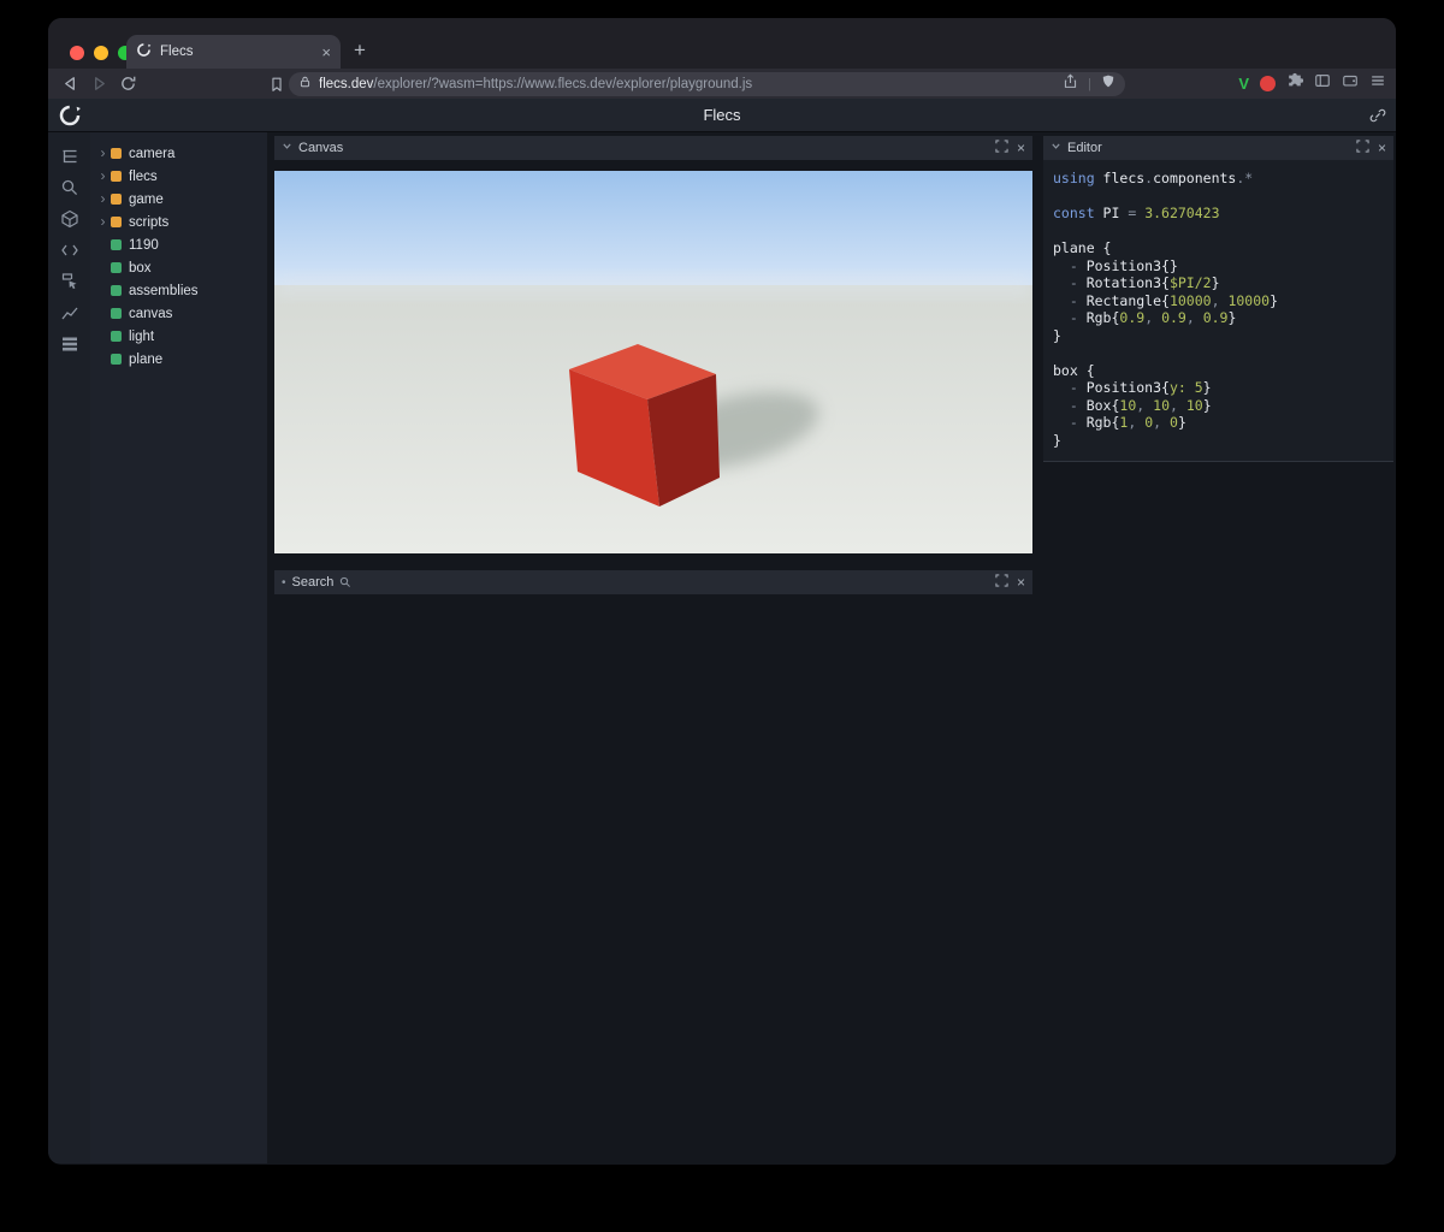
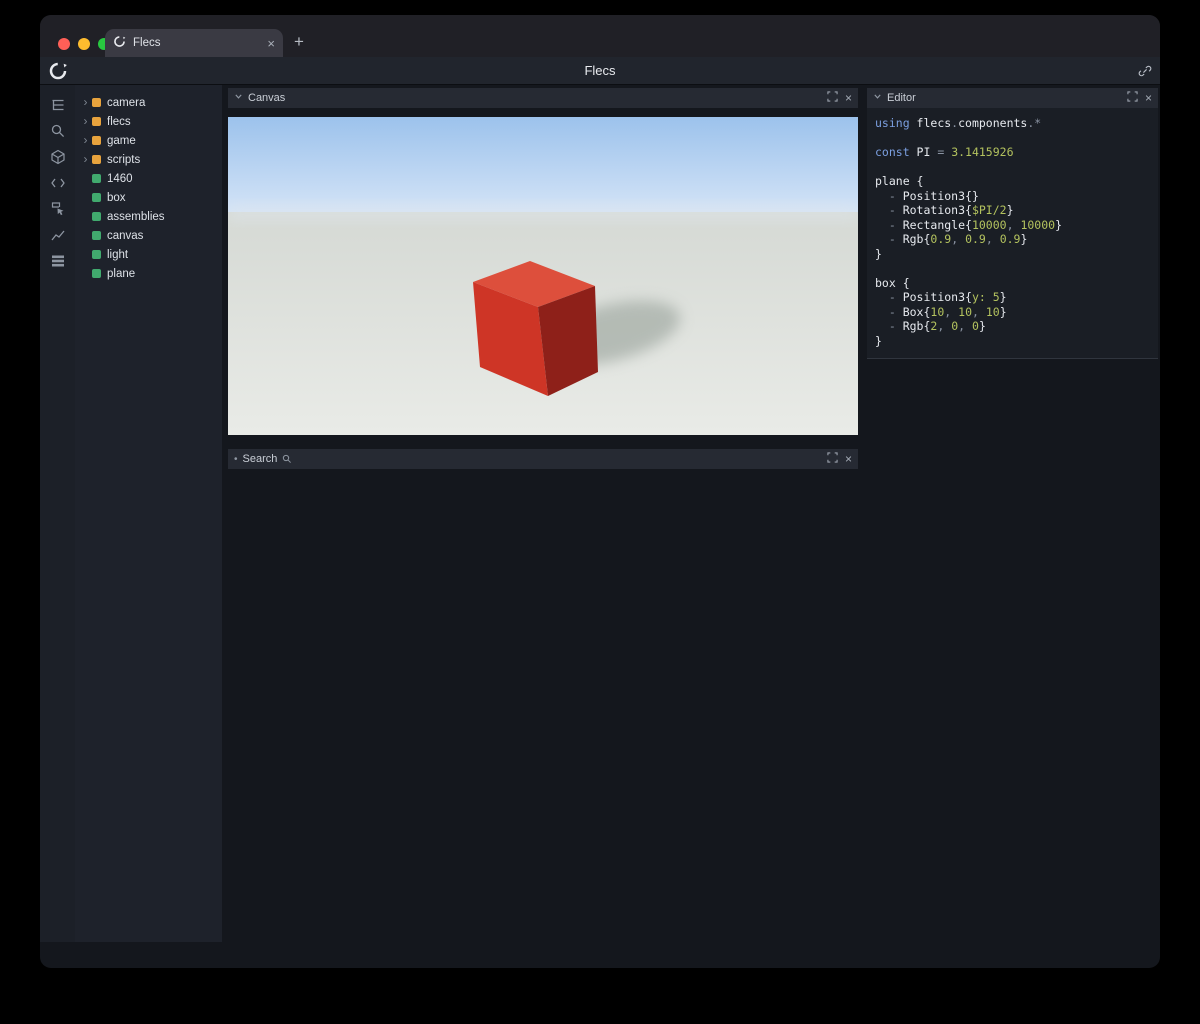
  Flecs
  ×
  +
- flecs.dev/explorer/?wasm=https://www.flecs.dev/explorer/playground.js
- |
- V
  Flecs
  ›
  camera
  ›
  flecs
  ›
  game
  ›
  scripts
- 1190
+ 1460
  box
  assemblies
  canvas
  light
  plane
  Canvas
  ×
  •
  Search
  ×
  Editor
  ×
  using flecs.components.*
- const PI = 3.6270423
+ const PI = 3.1415926
  plane {
  - Position3{}
  - Rotation3{$PI/2}
  - Rectangle{10000, 10000}
  - Rgb{0.9, 0.9, 0.9}
  }
  box {
  - Position3{y: 5}
  - Box{10, 10, 10}
- - Rgb{1, 0, 0}
+ - Rgb{2, 0, 0}
  }
